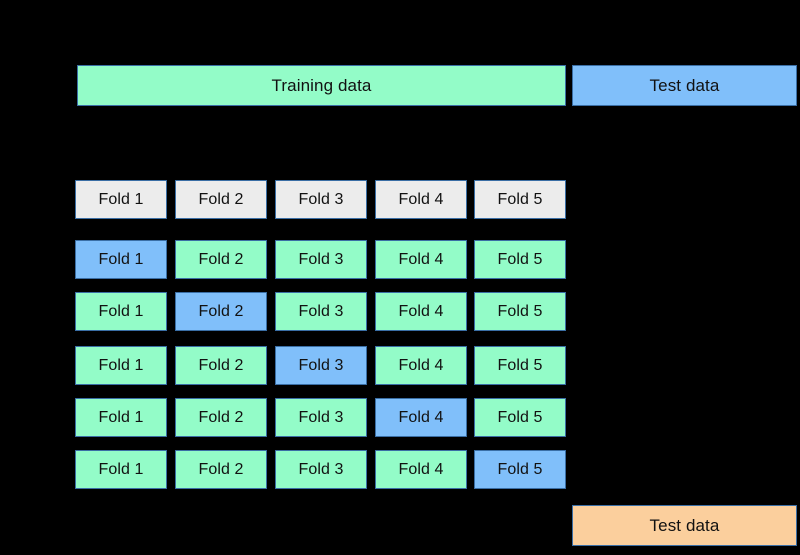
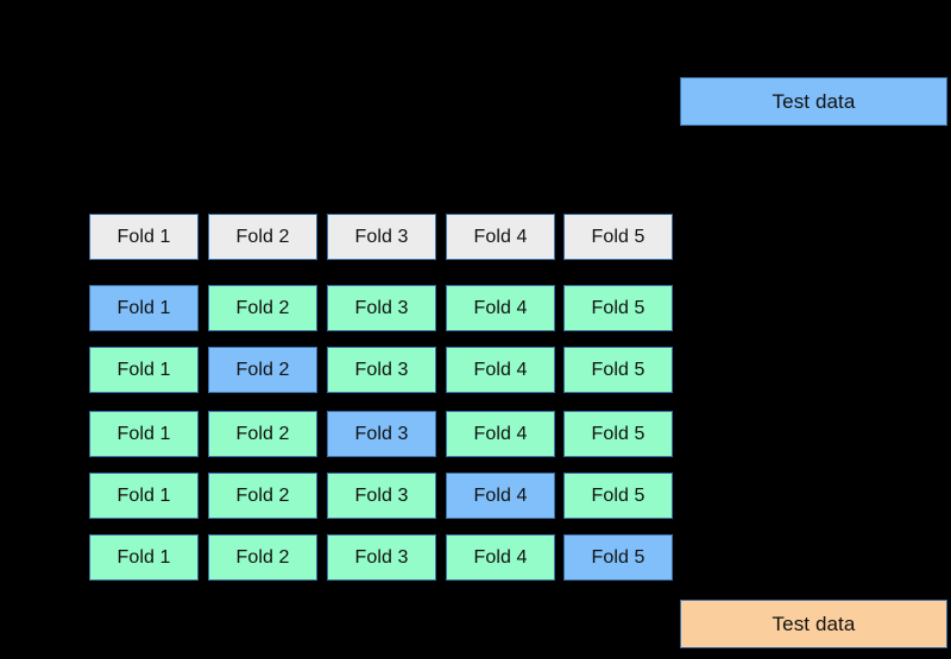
- Training data
  Test data
  Fold 1
  Fold 2
  Fold 3
  Fold 4
  Fold 5
  Fold 1
  Fold 2
  Fold 3
  Fold 4
  Fold 5
  Fold 1
  Fold 2
  Fold 3
  Fold 4
  Fold 5
  Fold 1
  Fold 2
  Fold 3
  Fold 4
  Fold 5
  Fold 1
  Fold 2
  Fold 3
  Fold 4
  Fold 5
  Fold 1
  Fold 2
  Fold 3
  Fold 4
  Fold 5
  Test data
